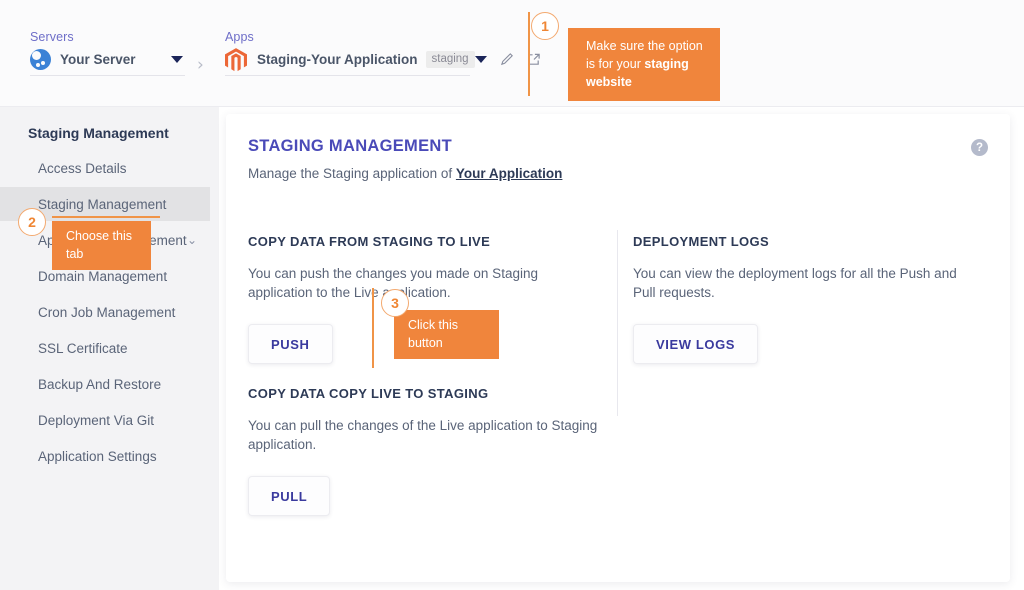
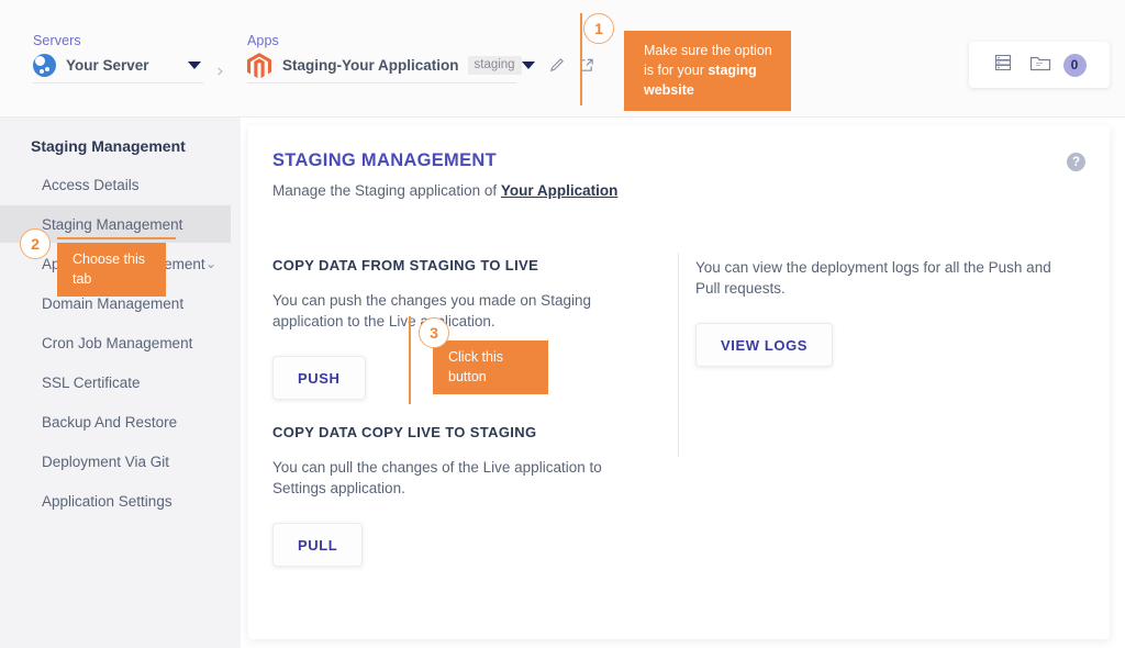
  Servers
  Your Server
  ›
  Apps
  Staging-Your Application
  staging
+ 0
  Staging Management
  Access Details
  Staging Management
  ⌄
  Domain Management
  Cron Job Management
  SSL Certificate
  Backup And Restore
  Deployment Via Git
  Application Settings
  STAGING MANAGEMENT
  Manage the Staging application of Your Application
  ?
  COPY DATA FROM STAGING TO LIVE
  You can push the changes you made on Staging application to the Livelication.
  PUSH
  COPY DATA COPY LIVE TO STAGING
- You can pull the changes of the Live application to Staging application.
+ You can pull the changes of the Live application to Settings application.
  PULL
- DEPLOYMENT LOGS
  You can view the deployment logs for all the Push and Pull requests.
  VIEW LOGS
  Make sure the option is for your staging website
  1
  Choose this tab
  2
  Click this button
  3
